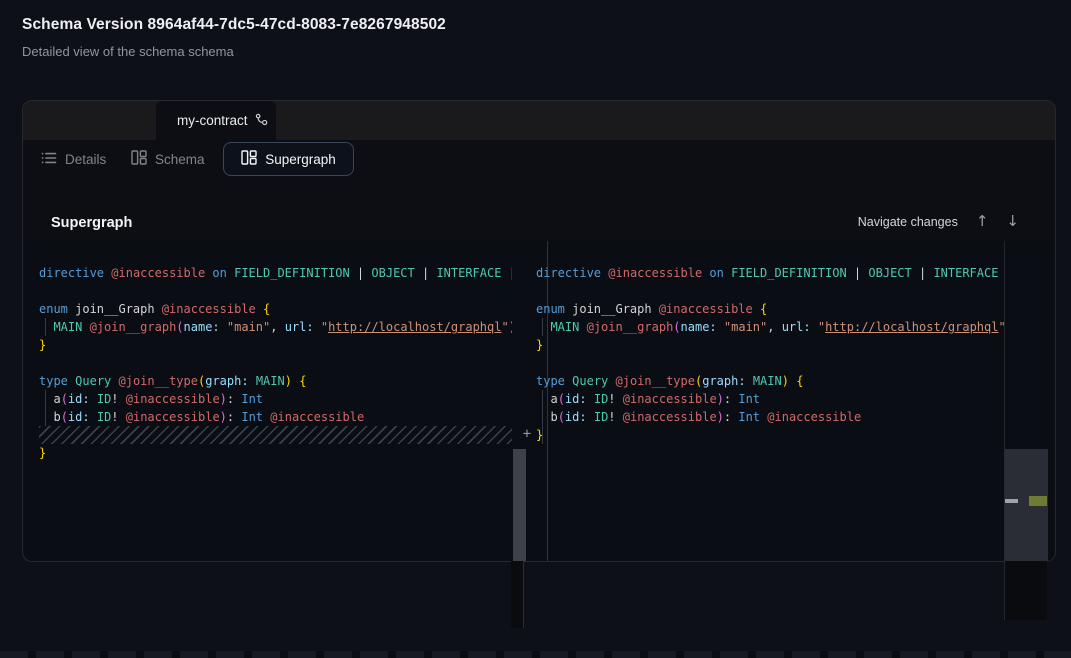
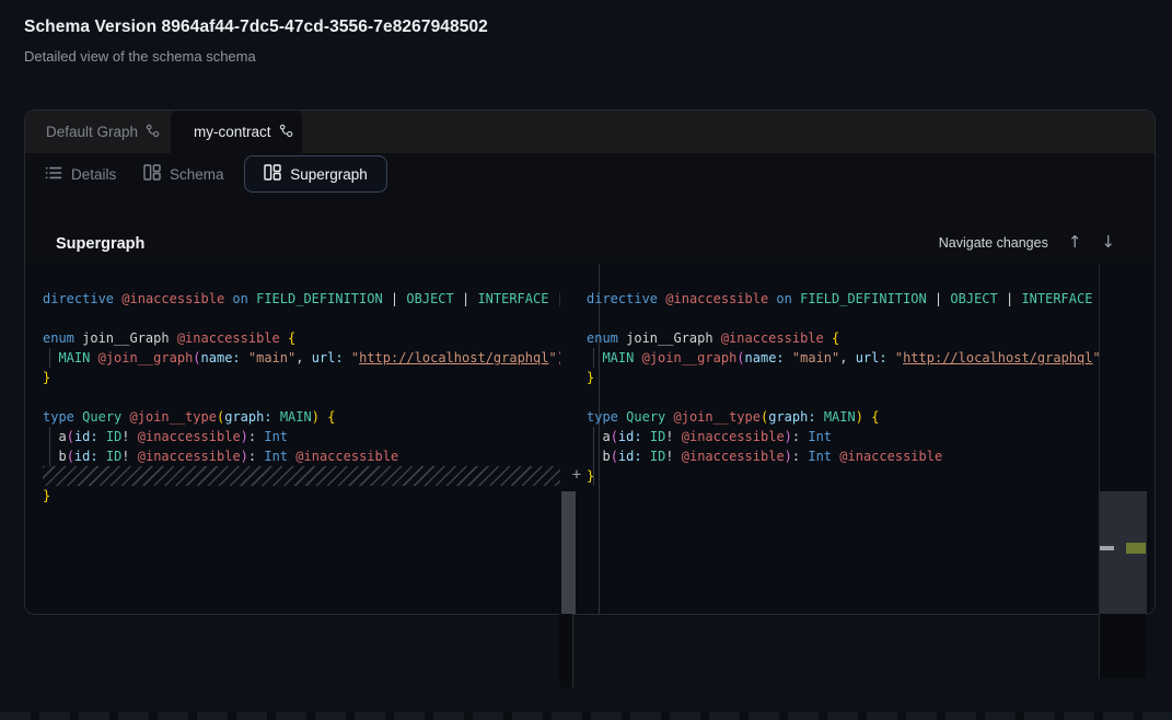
- Schema Version 8964af44-7dc5-47cd-8083-7e8267948502
+ Schema Version 8964af44-7dc5-47cd-3556-7e8267948502
  Detailed view of the schema schema
+ Default Graph
  my-contract
  Details
  Schema
  Supergraph
  Supergraph
  Navigate changes
  ↑
  ↓
  directive @inaccessible on FIELD_DEFINITION | OBJECT | INTERFACE
  enum join__Graph @inaccessible {
  MAIN @join__graph(name: "main", url: "http://localhost/graphql"
  }
  type Query @join__type(graph: MAIN) {
  a(id: ID! @inaccessible): Int
  b(id: ID! @inaccessible): Int @inaccessible
  }
  directive @inaccessible on FIELD_DEFINITION | OBJECT | INTERFACE
  enum join__Graph @inaccessible {
  MAIN @join__graph(name: "main", url: "http://localhost/graphql"
  }
  type Query @join__type(graph: MAIN) {
  a(id: ID! @inaccessible): Int
  b(id: ID! @inaccessible): Int @inaccessible
  }
  +
